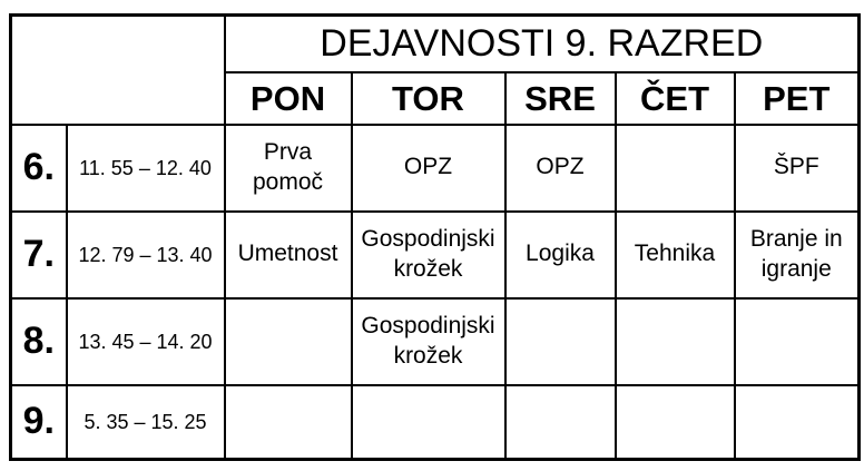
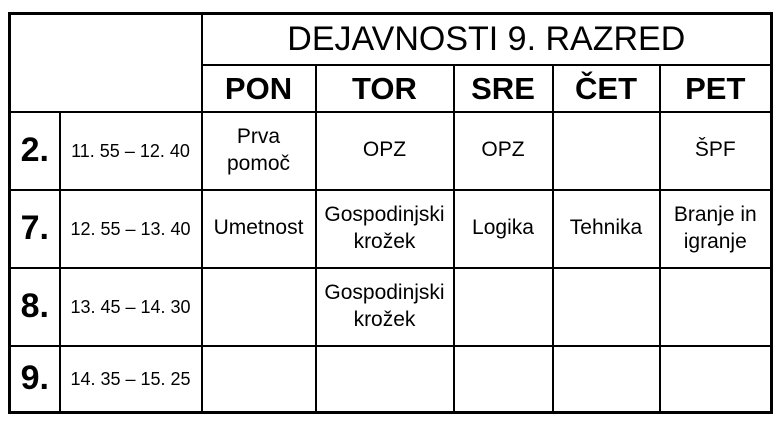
  	DEJAVNOSTI 9. RAZRED
  PON	TOR	SRE	ČET	PET
- 6.	11. 55 – 12. 40	Prva pomoč	OPZ	OPZ		ŠPF
+ 2.	11. 55 – 12. 40	Prva pomoč	OPZ	OPZ		ŠPF
- 7.	12. 79 – 13. 40	Umetnost	Gospodinjski krožek	Logika	Tehnika	Branje in igranje
+ 7.	12. 55 – 13. 40	Umetnost	Gospodinjski krožek	Logika	Tehnika	Branje in igranje
- 8.	13. 45 – 14. 20		Gospodinjski krožek
+ 8.	13. 45 – 14. 30		Gospodinjski krožek
- 9.	5. 35 – 15. 25
+ 9.	14. 35 – 15. 25
